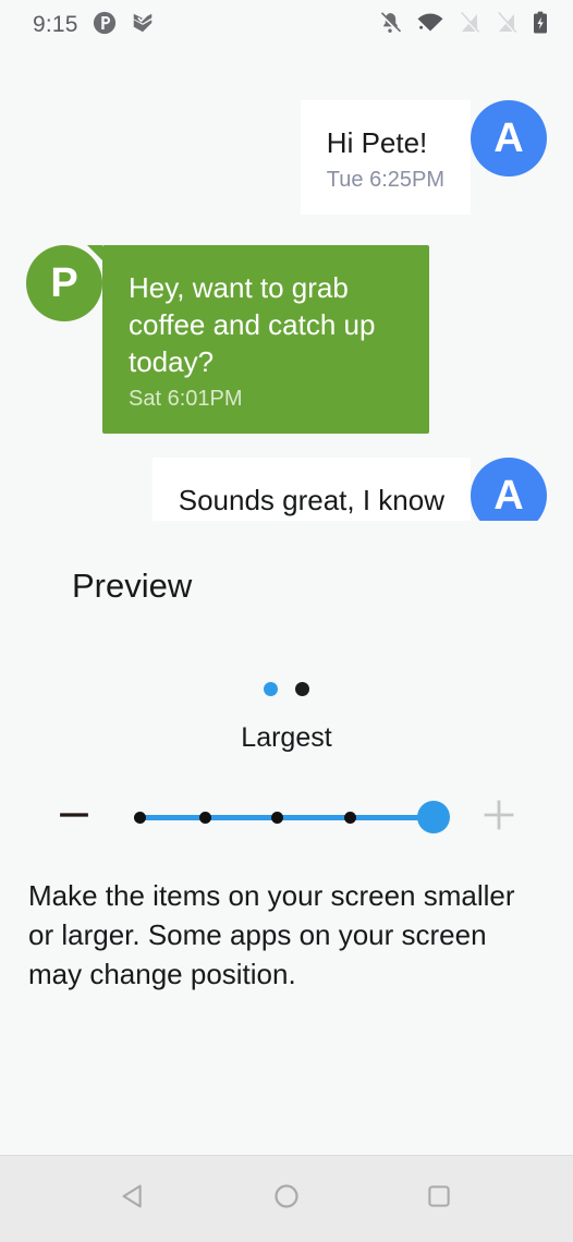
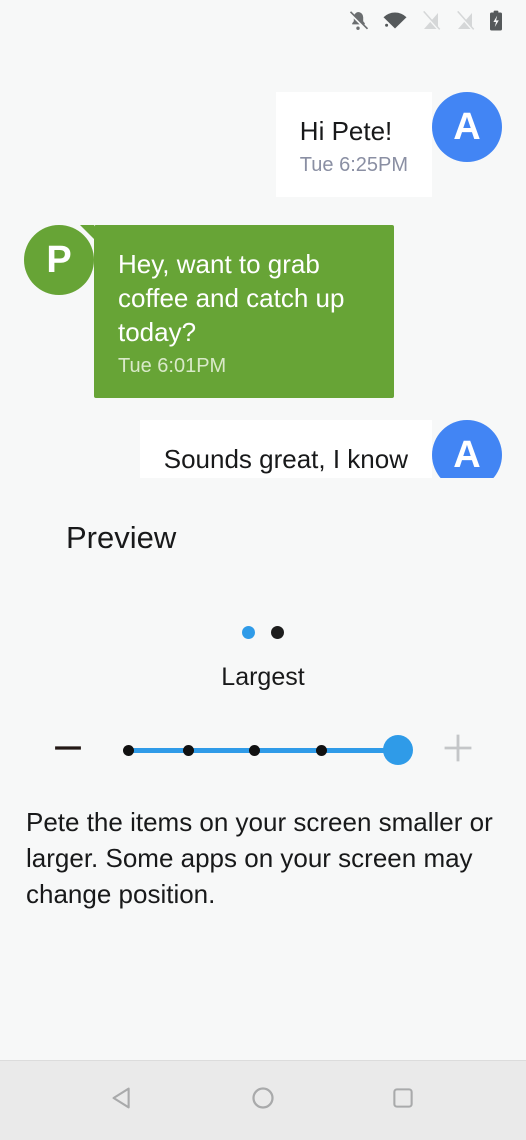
- 9:15
  Hi Pete!
  Tue 6:25PM
  A
  P
  Hey, want to grab coffee and catch up today?
- Sat 6:01PM
+ Tue 6:01PM
  Sounds great, I know
  A
  Preview
  Largest
- Make the items on your screen smaller or larger. Some apps on your screen may change position.
+ Pete the items on your screen smaller or larger. Some apps on your screen may change position.
